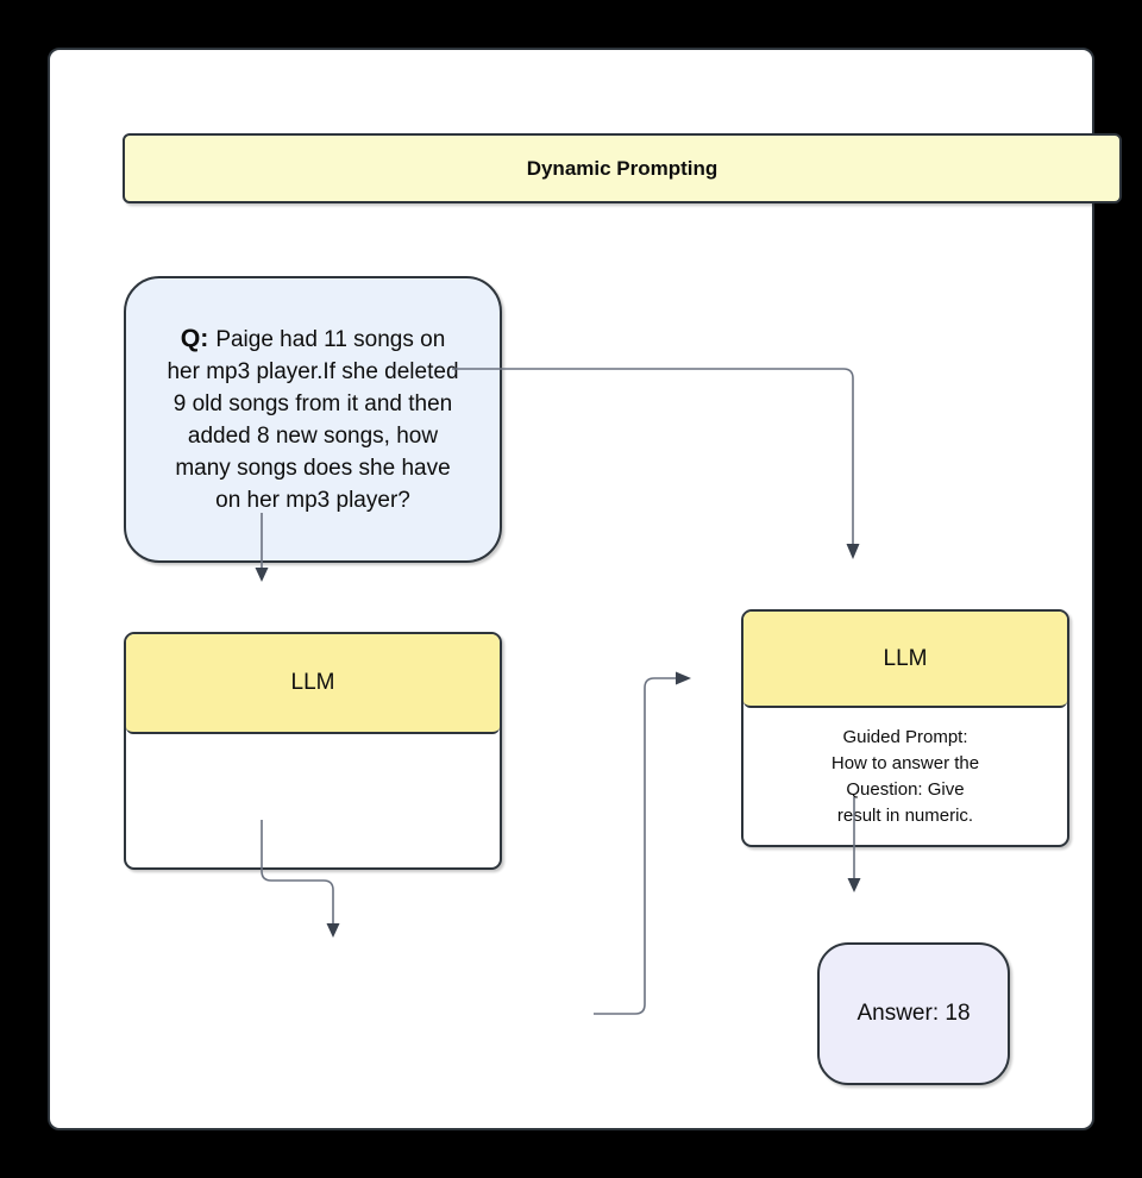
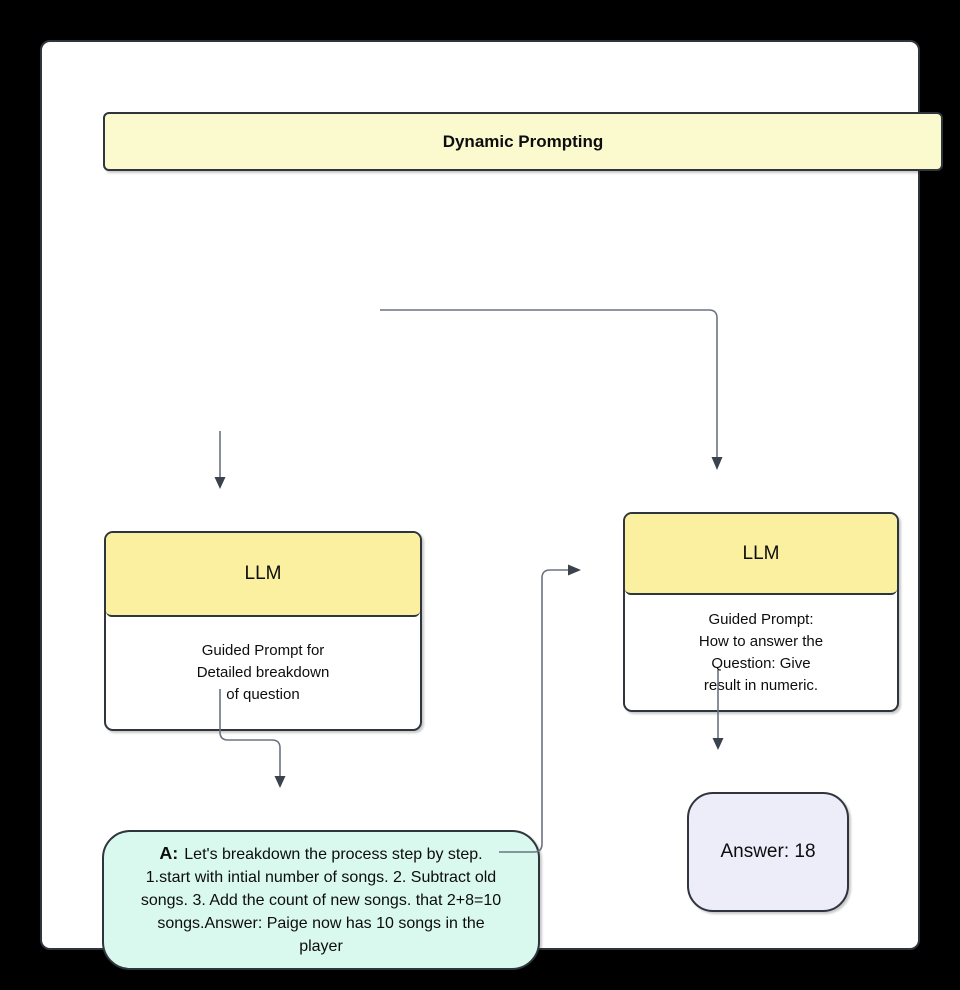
  Dynamic Prompting
- Q: Paige had 11 songs on
- her mp3 player.If she deleted
- 9 old songs from it and then
- added 8 new songs, how
- many songs does she have
- on her mp3 player?
  LLM
+ Guided Prompt for
+ Detailed breakdown
+ of question
  LLM
  Guided Prompt:
  How to answer the
  Question: Give
  result in numeric.
+ A: Let's breakdown the process step by step.
+ 1.start with intial number of songs. 2. Subtract old
+ songs. 3. Add the count of new songs. that 2+8=10
+ songs.Answer: Paige now has 10 songs in the
+ player
  Answer: 18
